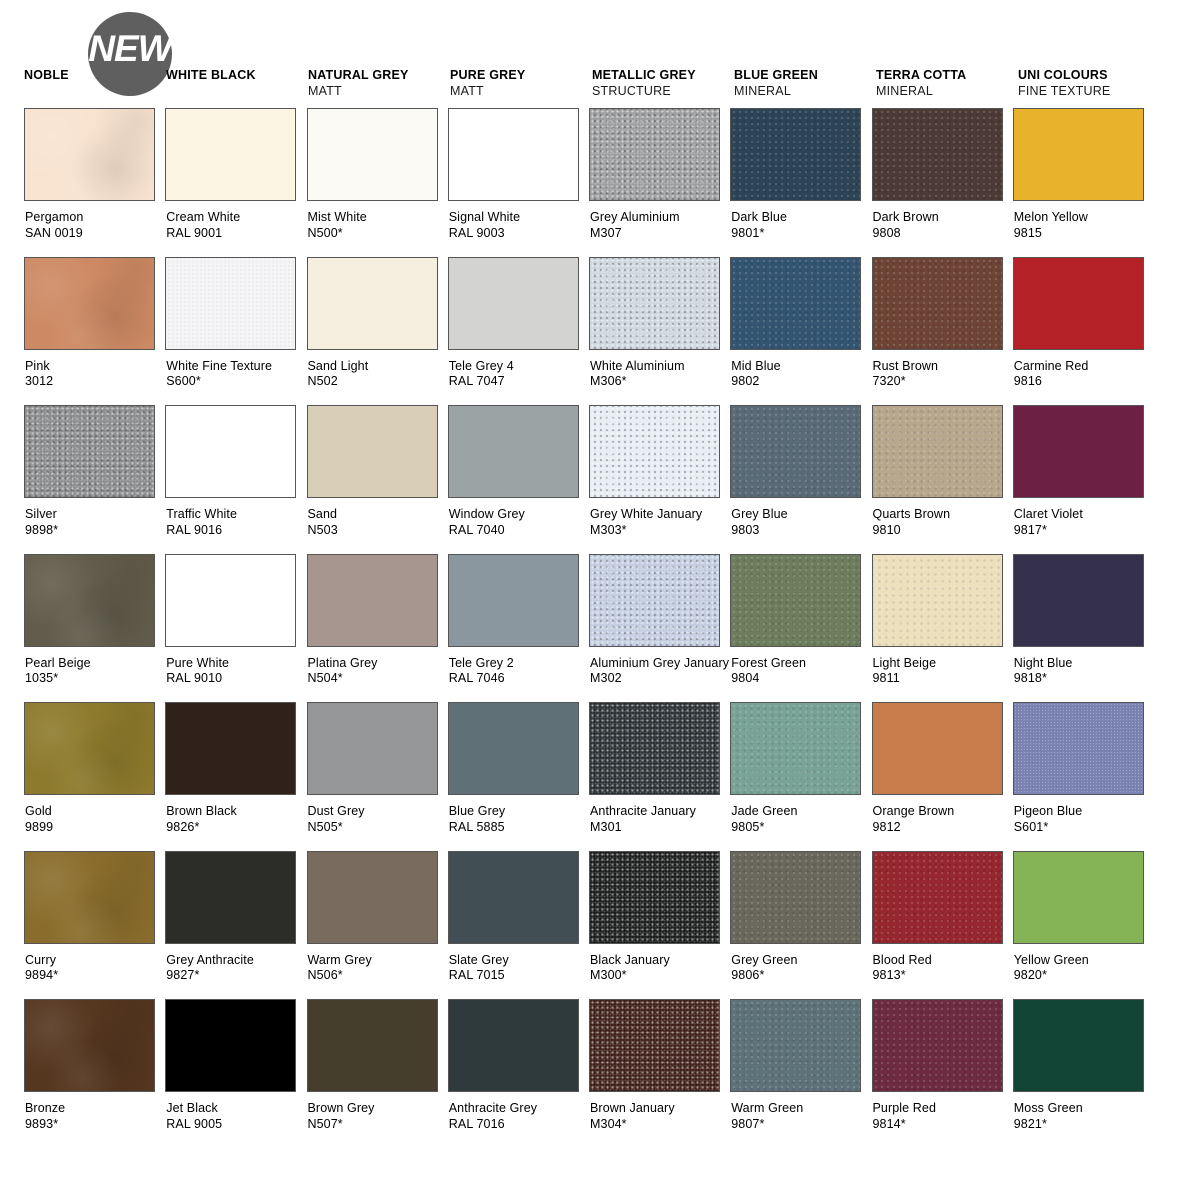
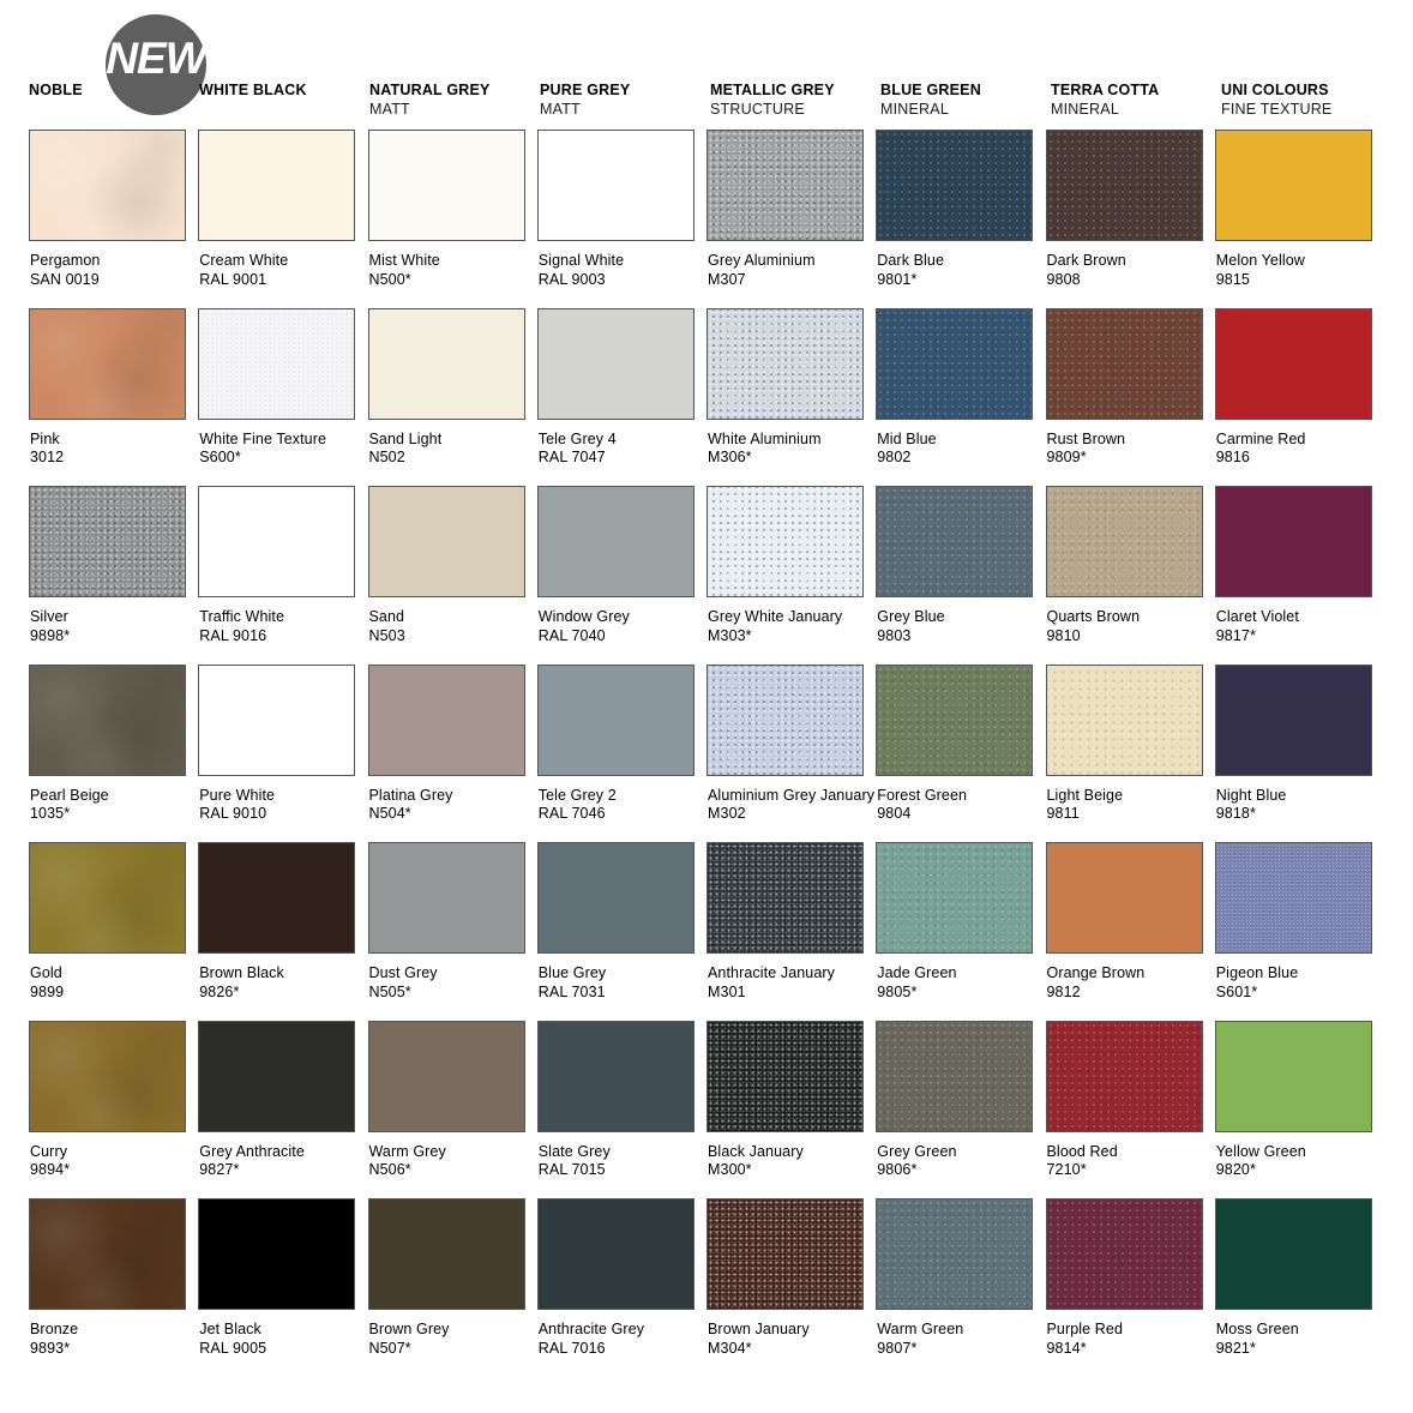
  NEW
  NOBLE
  WHITE BLACK
  NATURAL GREY
  MATT
  PURE GREY
  MATT
  METALLIC GREY
  STRUCTURE
  BLUE GREEN
  MINERAL
  TERRA COTTA
  MINERAL
  UNI COLOURS
  FINE TEXTURE
  Pergamon
  SAN 0019
  Cream White
  RAL 9001
  Mist White
  N500*
  Signal White
  RAL 9003
  Grey Aluminium
  M307
  Dark Blue
  9801*
  Dark Brown
  9808
  Melon Yellow
  9815
  Pink
  3012
  White Fine Texture
  S600*
  Sand Light
  N502
  Tele Grey 4
  RAL 7047
  White Aluminium
  M306*
  Mid Blue
  9802
  Rust Brown
- 7320*
+ 9809*
  Carmine Red
  9816
  Silver
  9898*
  Traffic White
  RAL 9016
  Sand
  N503
  Window Grey
  RAL 7040
  Grey White January
  M303*
  Grey Blue
  9803
  Quarts Brown
  9810
  Claret Violet
  9817*
  Pearl Beige
  1035*
  Pure White
  RAL 9010
  Platina Grey
  N504*
  Tele Grey 2
  RAL 7046
  Aluminium Grey January
  M302
  Forest Green
  9804
  Light Beige
  9811
  Night Blue
  9818*
  Gold
  9899
  Brown Black
  9826*
  Dust Grey
  N505*
  Blue Grey
- RAL 5885
+ RAL 7031
  Anthracite January
  M301
  Jade Green
  9805*
  Orange Brown
  9812
  Pigeon Blue
  S601*
  Curry
  9894*
  Grey Anthracite
  9827*
  Warm Grey
  N506*
  Slate Grey
  RAL 7015
  Black January
  M300*
  Grey Green
  9806*
  Blood Red
- 9813*
+ 7210*
  Yellow Green
  9820*
  Bronze
  9893*
  Jet Black
  RAL 9005
  Brown Grey
  N507*
  Anthracite Grey
  RAL 7016
  Brown January
  M304*
  Warm Green
  9807*
  Purple Red
  9814*
  Moss Green
  9821*
